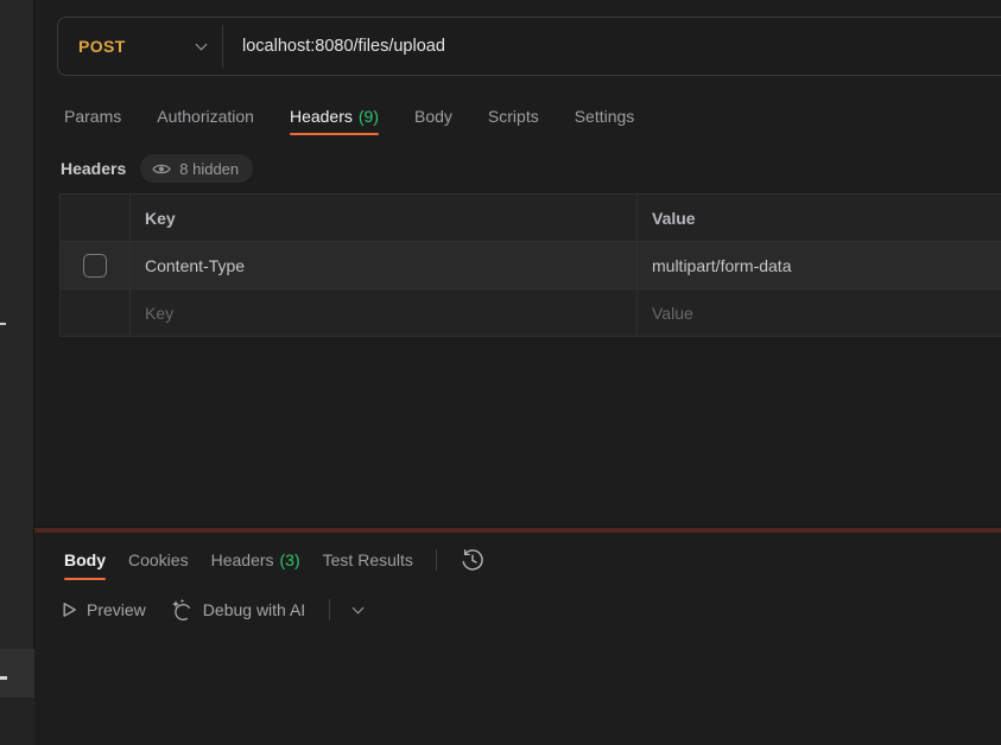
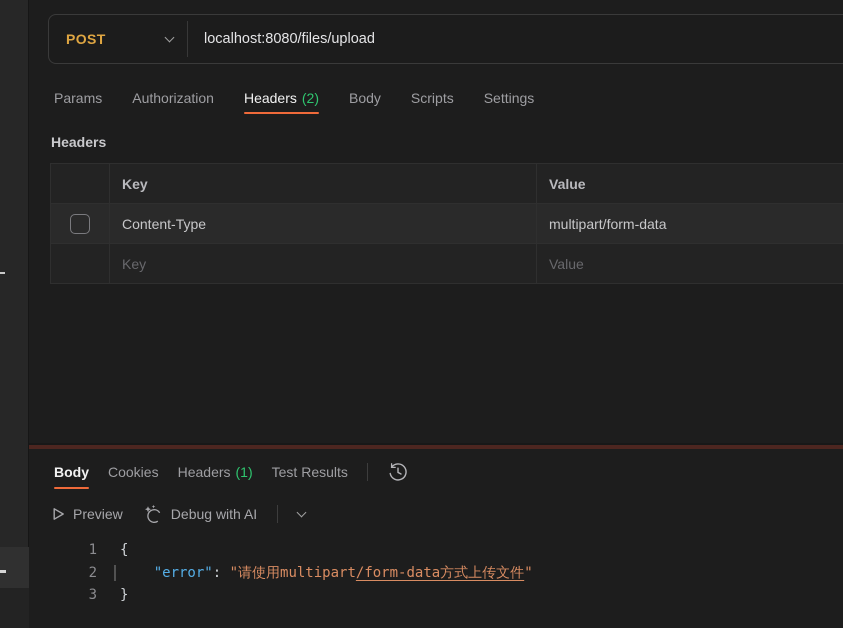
  POST
  localhost:8080/files/upload
  Params
  Authorization
  Headers
- (9)
+ (2)
  Body
  Scripts
  Settings
  Headers
- 8 hidden
  Key
  Value
  Content-Type
  multipart/form-data
  Key
  Value
  Body
  Cookies
  Headers
- (3)
+ (1)
  Test Results
  Preview
  Debug with AI
+ 1
+ {
+ 2
+ "error": "请使用multipart/form-data方式上传文件"
+ 3
+ }
